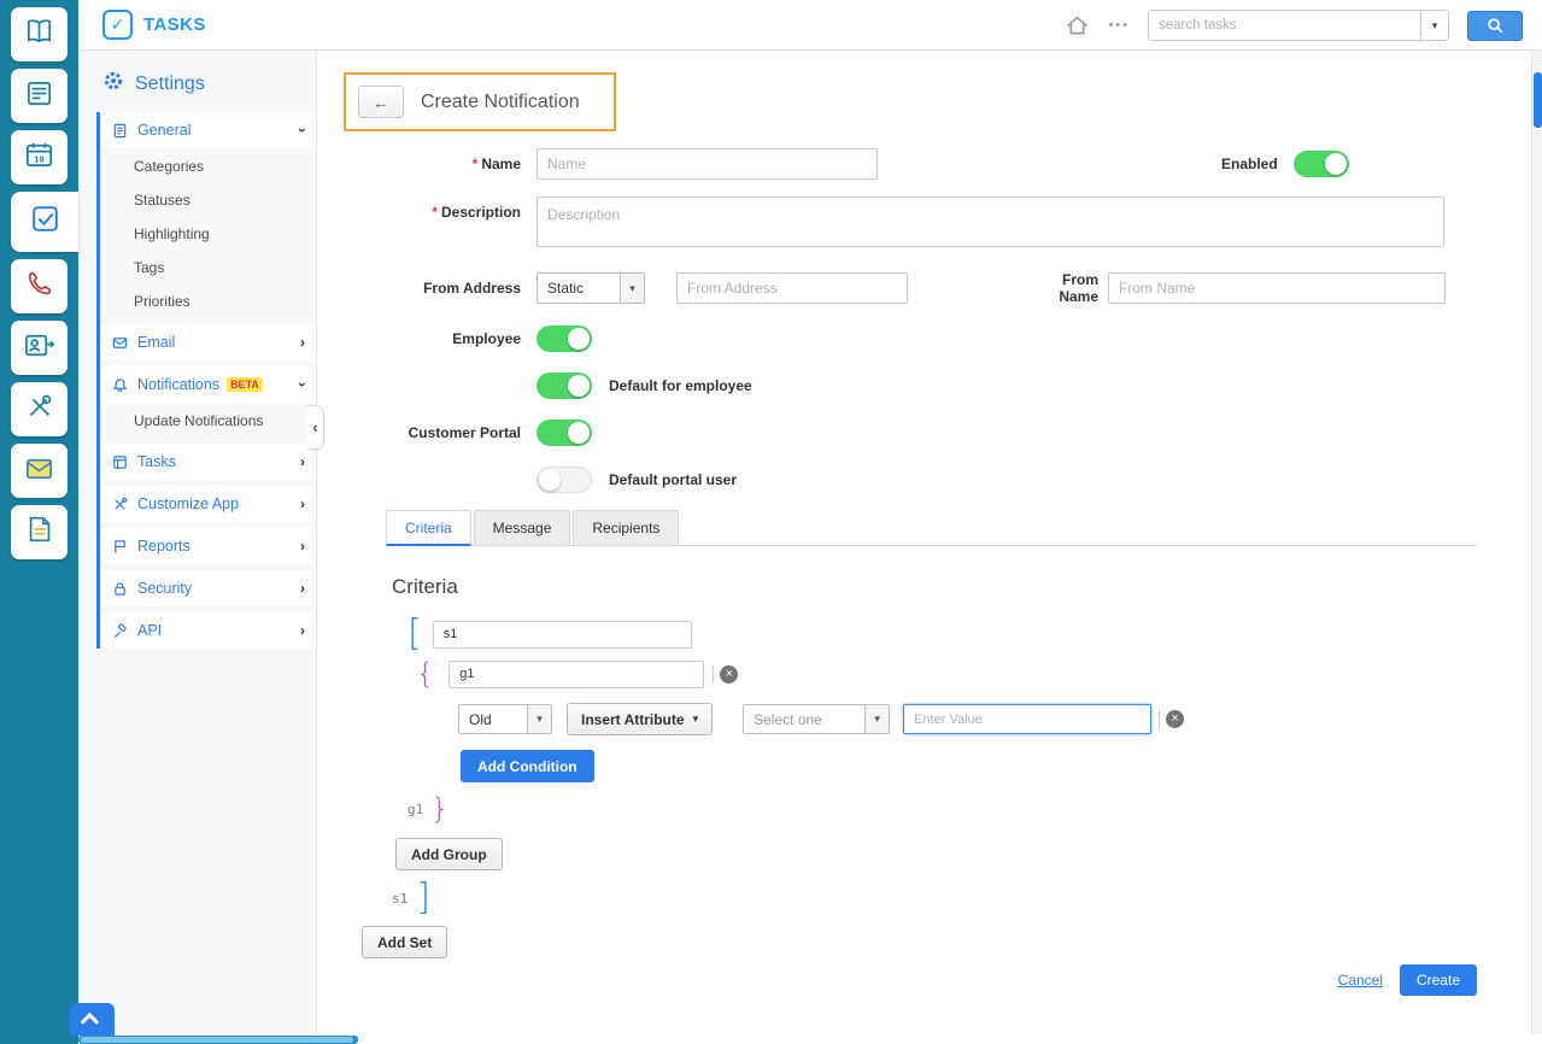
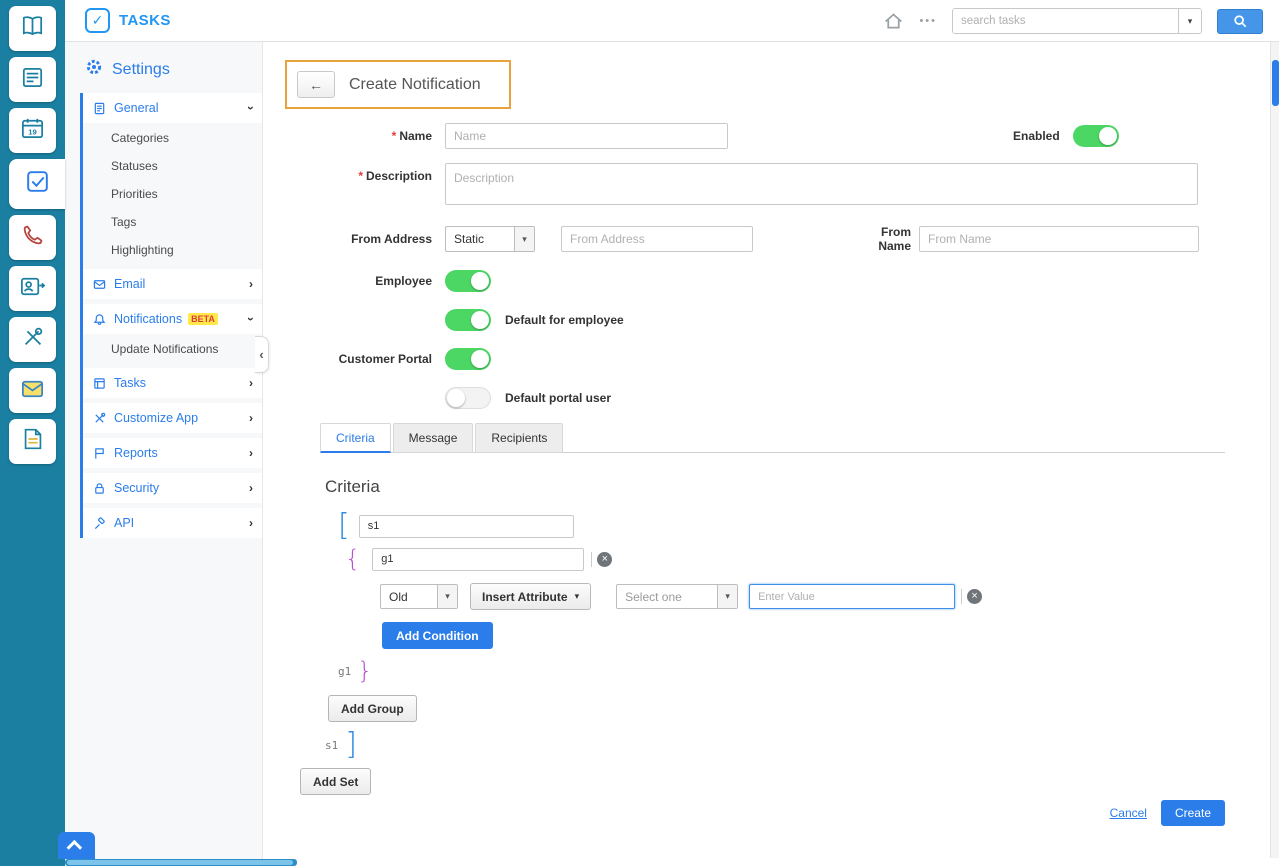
  19
  ✓
  TASKS
  •••
  search tasks
  ▾
  Settings
  General
  Categories
  Statuses
- Highlighting
+ Priorities
  Tags
- Priorities
+ Highlighting
  Email
  ›
  Notifications
  BETA
  Update Notifications
  Tasks
  ›
  Customize App
  ›
  Reports
  ›
  Security
  ›
  API
  ›
  ←
  Create Notification
  * Name
  Name
  Enabled
  * Description
  Description
  From Address
  Static
  ▾
  From Address
  From Name
  From Name
  Employee
  Default for employee
  Customer Portal
  Default portal user
  Criteria
  Message
  Recipients
  Criteria
  [
  s1
  {
  g1
  ×
  Old
  ▾
  Insert Attribute
  ▾
  Select one
  ▾
  Enter Value
  ×
  Add Condition
  g1
  }
  Add Group
  s1
  ]
  Add Set
  Cancel
  Create
  ‹
